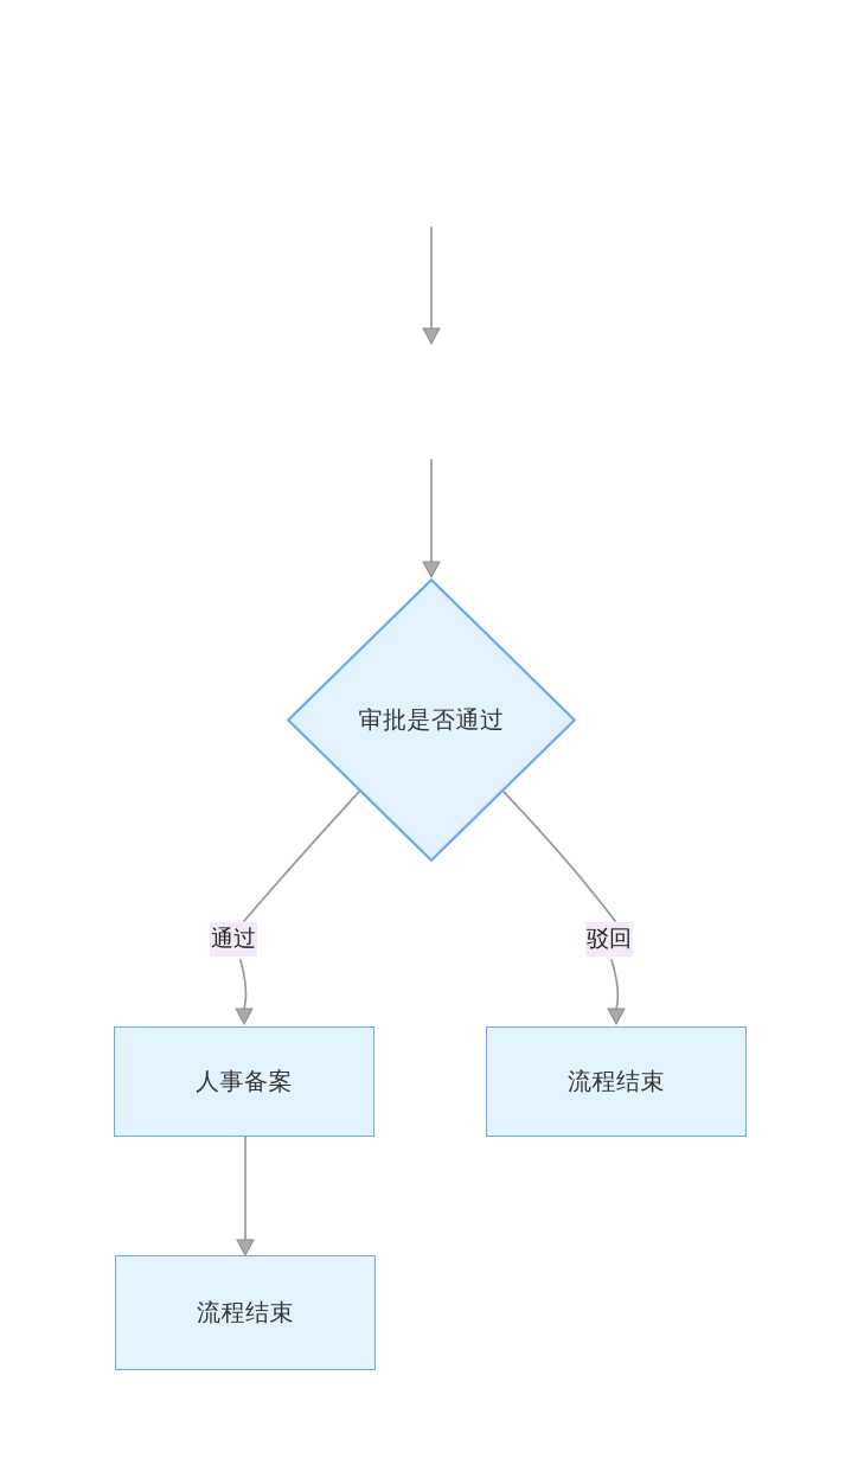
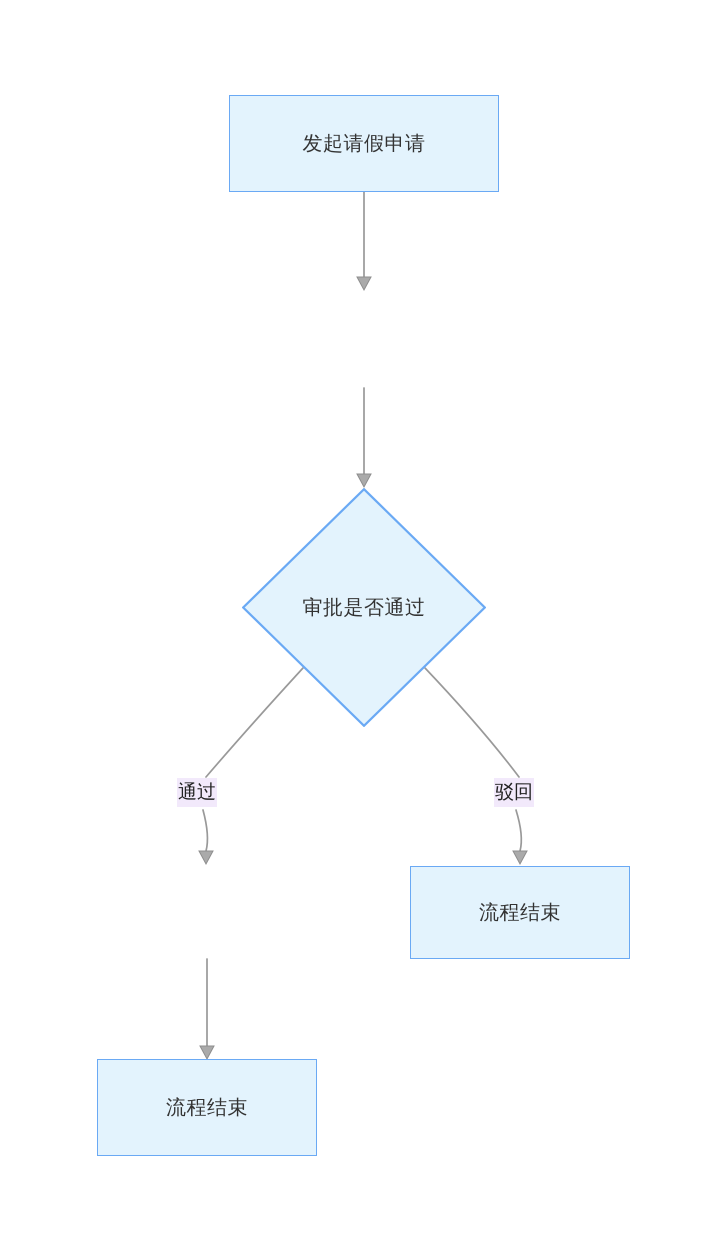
+ 发起请假申请
  审批是否通过
- 人事备案
  流程结束
  流程结束
  通过
  驳回
